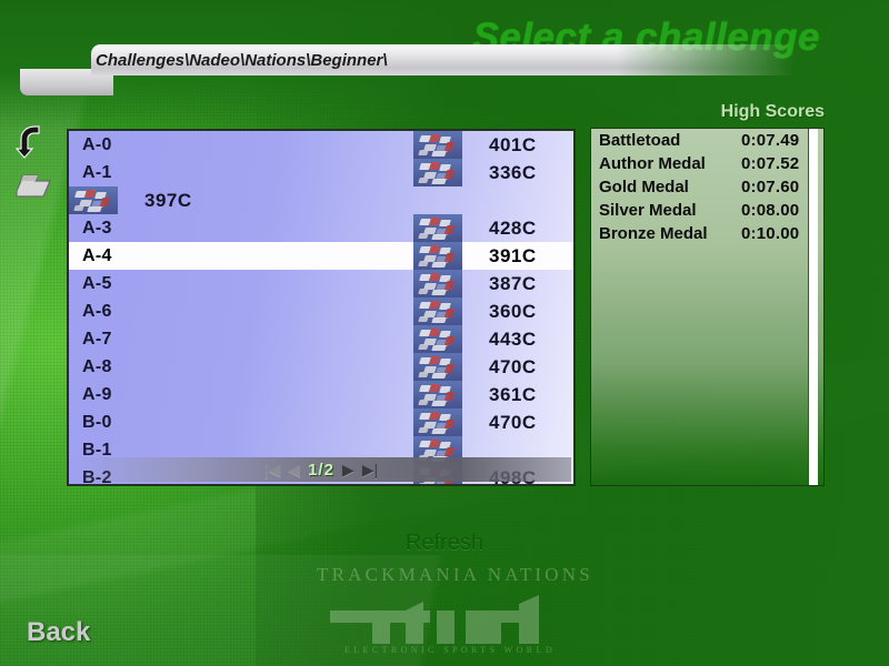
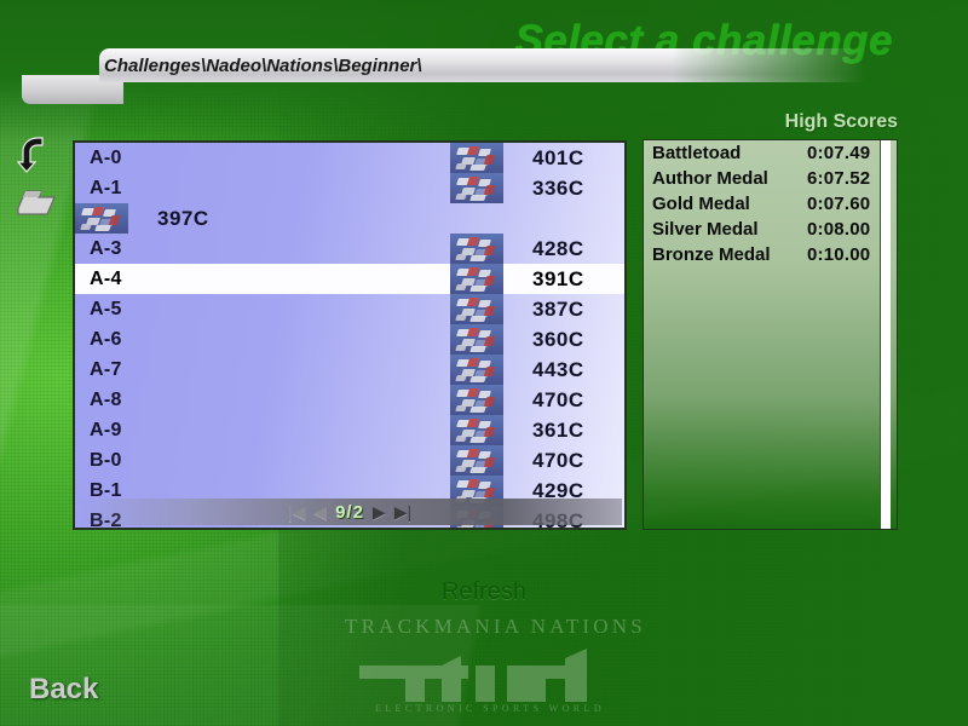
  Select a challenge
  Challenges\Nadeo\Nations\Beginner\
  A-0
  401C
  A-1
  336C
  397C
  A-3
  428C
  A-4
  391C
  A-5
  387C
  A-6
  360C
  A-7
  443C
  A-8
  470C
  A-9
  361C
  B-0
  470C
  B-1
+ 429C
  |◀
  ◀
- 1/2
+ 9/2
  ▶
  ▶|
  High Scores
  Battletoad
  0:07.49
  Author Medal
- 0:07.52
+ 6:07.52
  Gold Medal
  0:07.60
  Silver Medal
  0:08.00
  Bronze Medal
  0:10.00
  Refresh
  TRACKMANIA NATIONS
  ELECTRONIC SPORTS WORLD
